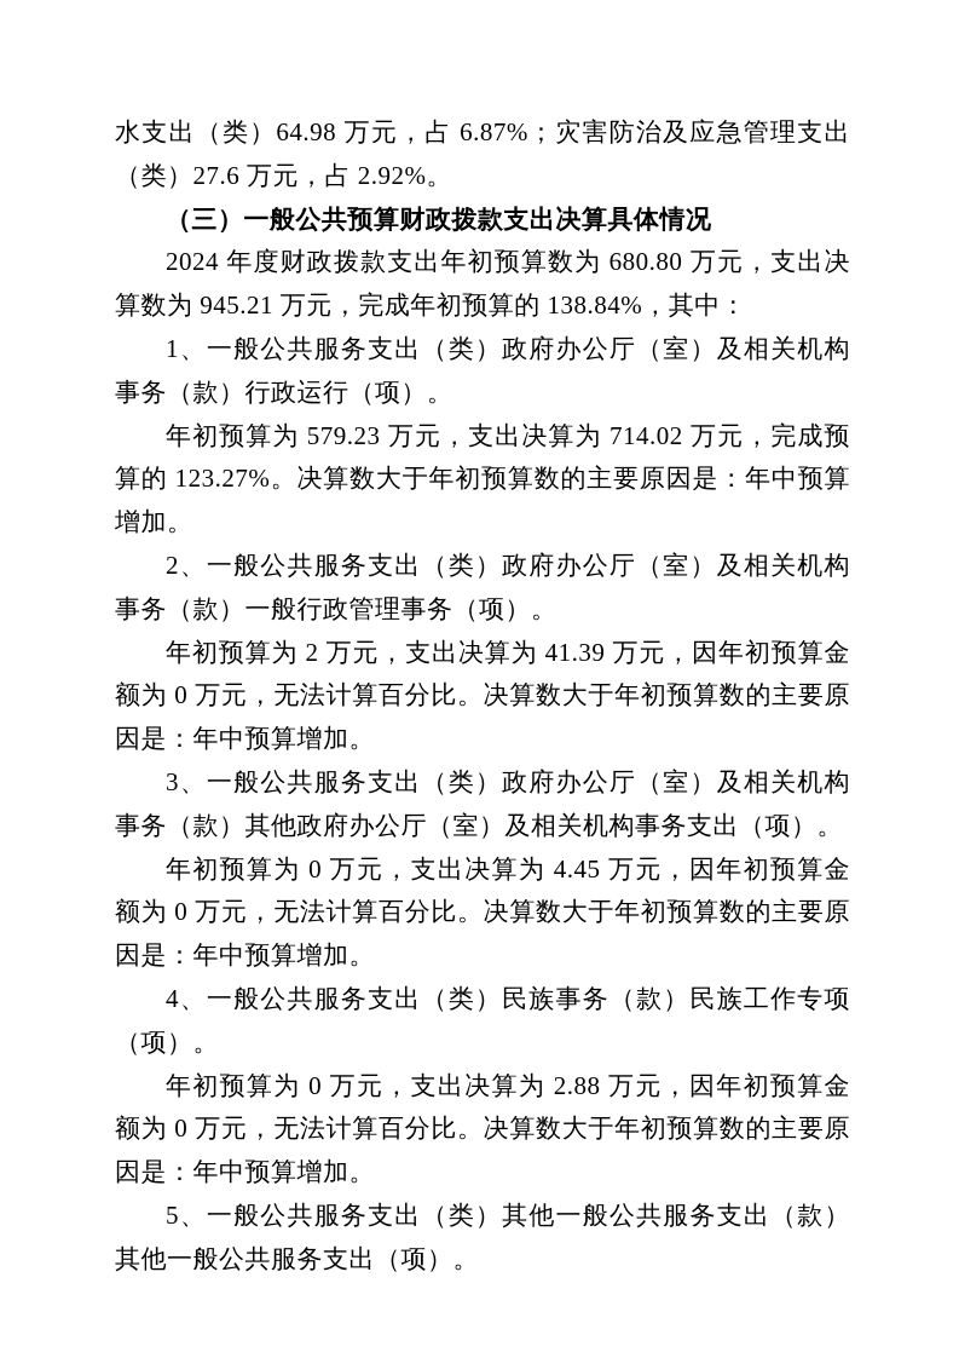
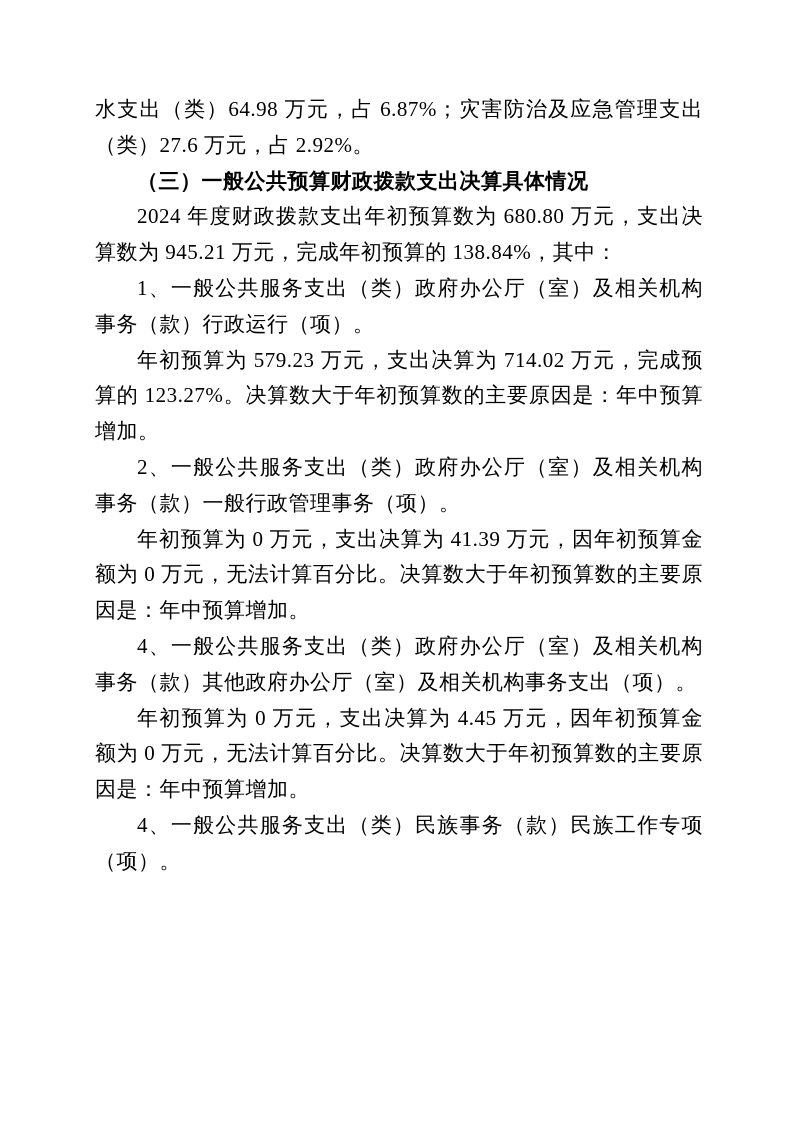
  水支出（类）64.98 万元，占 6.87%；灾害防治及应急管理支出（类）27.6 万元，占 2.92%。
  （三）一般公共预算财政拨款支出决算具体情况
  2024 年度财政拨款支出年初预算数为 680.80 万元，支出决算数为 945.21 万元，完成年初预算的 138.84%，其中：
  1、一般公共服务支出（类）政府办公厅（室）及相关机构事务（款）行政运行（项）。
  年初预算为 579.23 万元，支出决算为 714.02 万元，完成预算的 123.27%。决算数大于年初预算数的主要原因是：年中预算增加。
  2、一般公共服务支出（类）政府办公厅（室）及相关机构事务（款）一般行政管理事务（项）。
- 年初预算为 2 万元，支出决算为 41.39 万元，因年初预算金额为 0 万元，无法计算百分比。决算数大于年初预算数的主要原因是：年中预算增加。
+ 年初预算为 0 万元，支出决算为 41.39 万元，因年初预算金额为 0 万元，无法计算百分比。决算数大于年初预算数的主要原因是：年中预算增加。
- 3、一般公共服务支出（类）政府办公厅（室）及相关机构事务（款）其他政府办公厅（室）及相关机构事务支出（项）。
+ 4、一般公共服务支出（类）政府办公厅（室）及相关机构事务（款）其他政府办公厅（室）及相关机构事务支出（项）。
  年初预算为 0 万元，支出决算为 4.45 万元，因年初预算金额为 0 万元，无法计算百分比。决算数大于年初预算数的主要原因是：年中预算增加。
  4、一般公共服务支出（类）民族事务（款）民族工作专项（项）。
- 年初预算为 0 万元，支出决算为 2.88 万元，因年初预算金额为 0 万元，无法计算百分比。决算数大于年初预算数的主要原因是：年中预算增加。
- 5、一般公共服务支出（类）其他一般公共服务支出（款）其他一般公共服务支出（项）。
